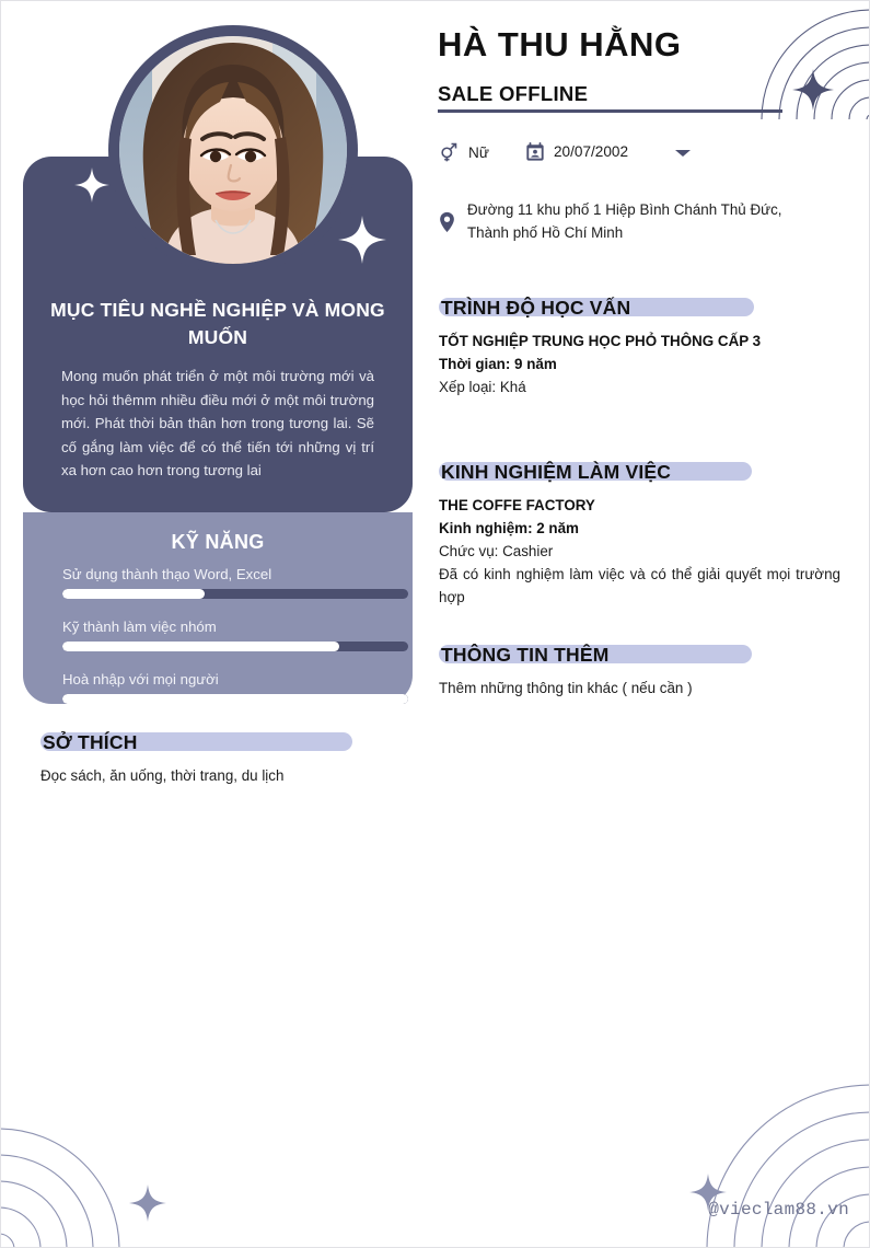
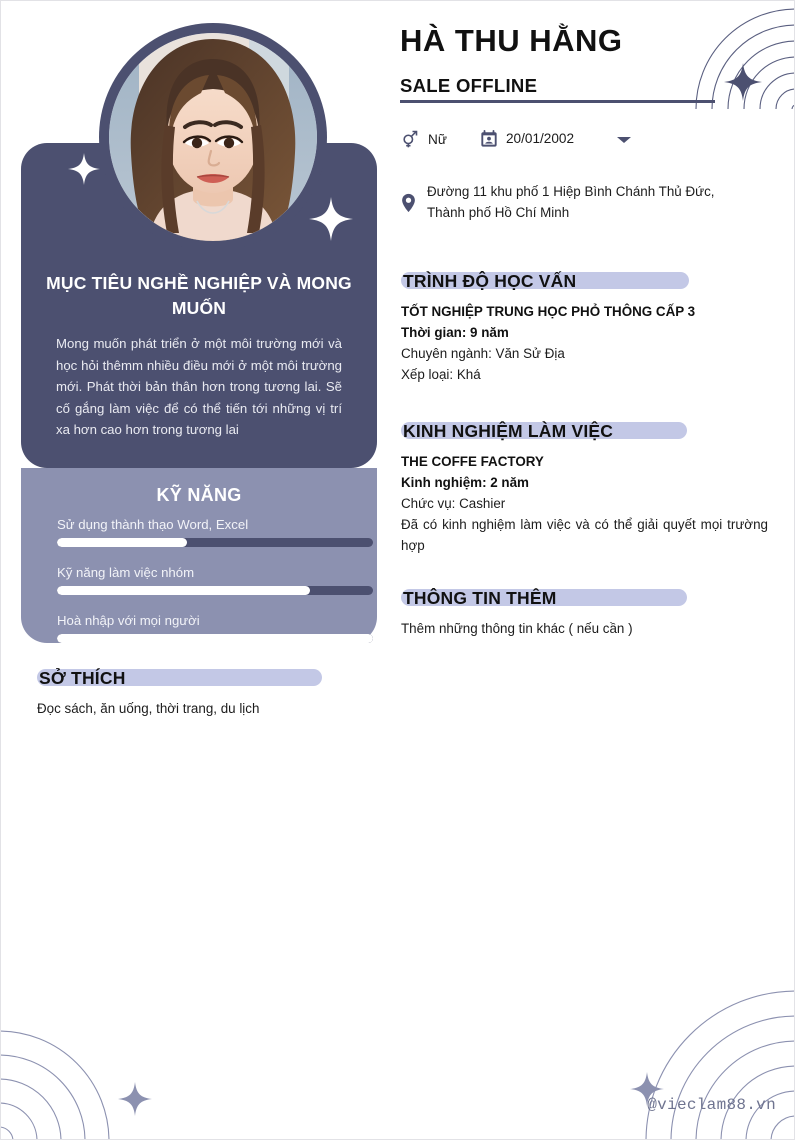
  @vieclam88.vn
  MỤC TIÊU NGHỀ NGHIỆP VÀ MONG MUỐN
  Mong muốn phát triển ở một môi trường mới và học hỏi thêmm nhiều điều mới ở một môi trường mới. Phát thời bản thân hơn trong tương lai. Sẽ cố gắng làm việc để có thể tiến tới những vị trí xa hơn cao hơn trong tương lai
  KỸ NĂNG
  Sử dụng thành thạo Word, Excel
- Kỹ thành làm việc nhóm
+ Kỹ năng làm việc nhóm
  Hoà nhập với mọi người
  SỞ THÍCH
  Đọc sách, ăn uống, thời trang, du lịch
  HÀ THU HẰNG
  SALE OFFLINE
  Nữ
- 20/07/2002
+ 20/01/2002
  Đường 11 khu phố 1 Hiệp Bình Chánh Thủ Đức, Thành phố Hồ Chí Minh
  TRÌNH ĐỘ HỌC VẤN
  TỐT NGHIỆP TRUNG HỌC PHỎ THÔNG CẤP 3
  Thời gian: 9 năm
+ Chuyên ngành: Văn Sử Địa
  Xếp loại: Khá
  KINH NGHIỆM LÀM VIỆC
  THE COFFE FACTORY
  Kinh nghiệm: 2 năm
  Chức vụ: Cashier
  Đã có kinh nghiệm làm việc và có thể giải quyết mọi trường hợp
  THÔNG TIN THÊM
  Thêm những thông tin khác ( nếu cần )
